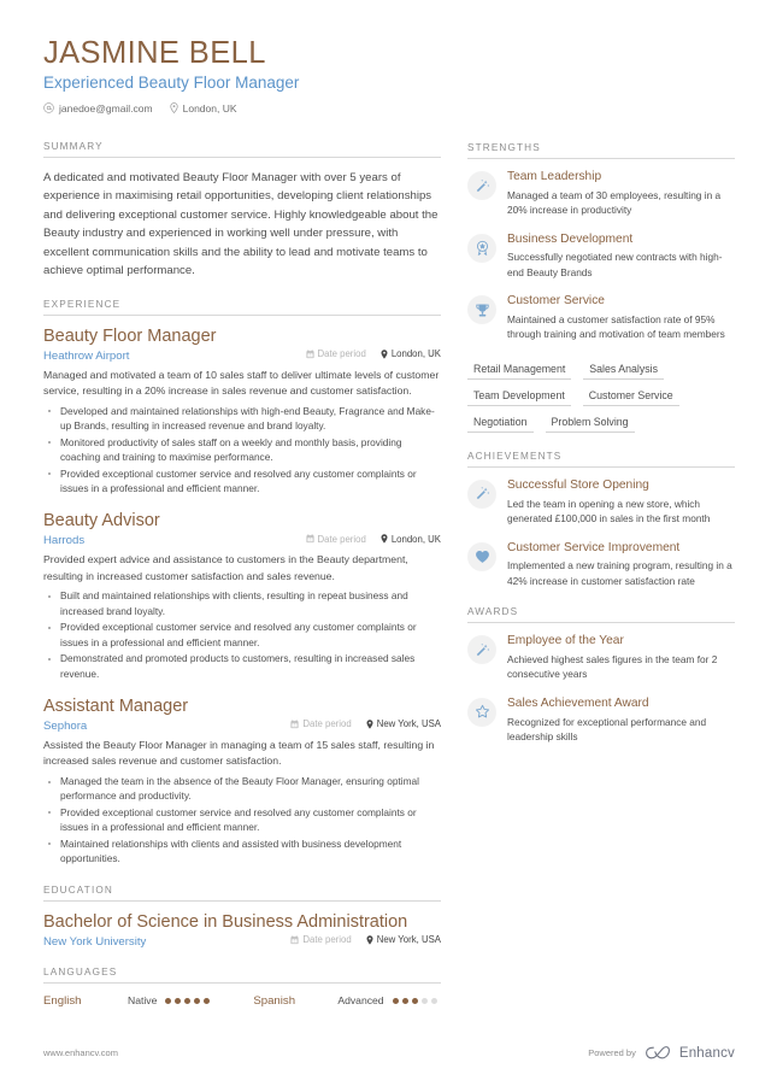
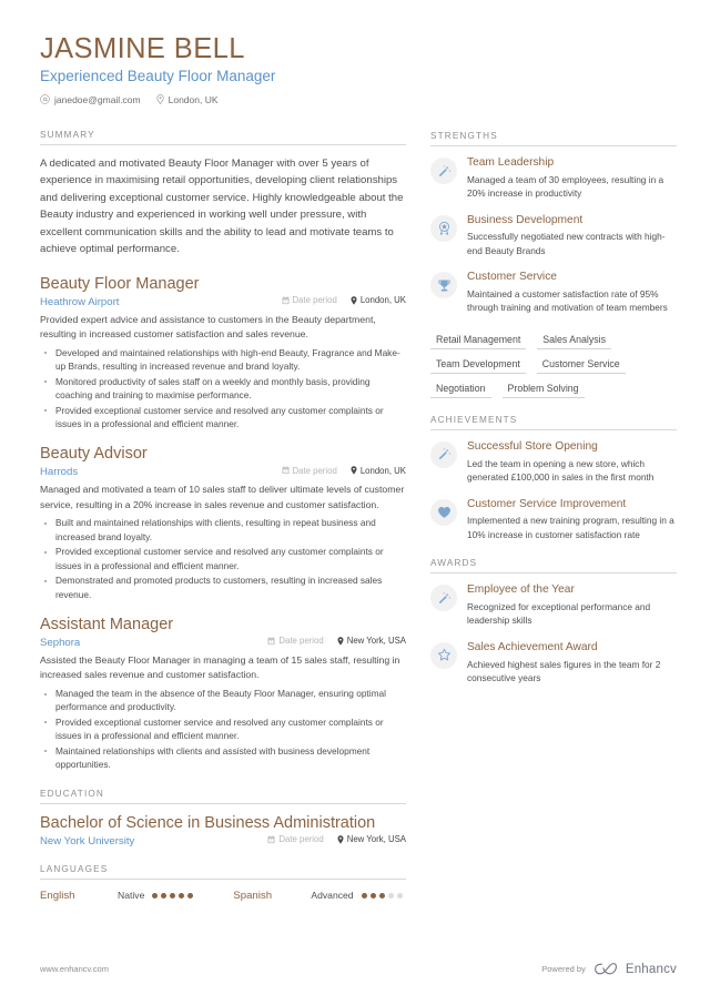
  JASMINE BELL
  Experienced Beauty Floor Manager
  janedoe@gmail.com
  London, UK
  SUMMARY
  A dedicated and motivated Beauty Floor Manager with over 5 years of experience in maximising retail opportunities, developing client relationships and delivering exceptional customer service. Highly knowledgeable about the Beauty industry and experienced in working well under pressure, with excellent communication skills and the ability to lead and motivate teams to achieve optimal performance.
- EXPERIENCE
  Beauty Floor Manager
  Heathrow Airport
  Date period
  London, UK
- Managed and motivated a team of 10 sales staff to deliver ultimate levels of customer service, resulting in a 20% increase in sales revenue and customer satisfaction.
+ Provided expert advice and assistance to customers in the Beauty department, resulting in increased customer satisfaction and sales revenue.
  Developed and maintained relationships with high-end Beauty, Fragrance and Make-up Brands, resulting in increased revenue and brand loyalty.
  Monitored productivity of sales staff on a weekly and monthly basis, providing coaching and training to maximise performance.
  Provided exceptional customer service and resolved any customer complaints or issues in a professional and efficient manner.
  Beauty Advisor
  Harrods
  Date period
  London, UK
- Provided expert advice and assistance to customers in the Beauty department, resulting in increased customer satisfaction and sales revenue.
+ Managed and motivated a team of 10 sales staff to deliver ultimate levels of customer service, resulting in a 20% increase in sales revenue and customer satisfaction.
  Built and maintained relationships with clients, resulting in repeat business and increased brand loyalty.
  Provided exceptional customer service and resolved any customer complaints or issues in a professional and efficient manner.
  Demonstrated and promoted products to customers, resulting in increased sales revenue.
  Assistant Manager
  Sephora
  Date period
  New York, USA
  Assisted the Beauty Floor Manager in managing a team of 15 sales staff, resulting in increased sales revenue and customer satisfaction.
  Managed the team in the absence of the Beauty Floor Manager, ensuring optimal performance and productivity.
  Provided exceptional customer service and resolved any customer complaints or issues in a professional and efficient manner.
  Maintained relationships with clients and assisted with business development opportunities.
  EDUCATION
  Bachelor of Science in Business Administration
  New York University
  Date period
  New York, USA
  LANGUAGES
  English
  Native
  Spanish
  Advanced
  STRENGTHS
  Team Leadership
  Managed a team of 30 employees, resulting in a 20% increase in productivity
  Business Development
  Successfully negotiated new contracts with high-end Beauty Brands
  Customer Service
  Maintained a customer satisfaction rate of 95% through training and motivation of team members
  Retail Management
  Sales Analysis
  Team Development
  Customer Service
  Negotiation
  Problem Solving
  ACHIEVEMENTS
  Successful Store Opening
  Led the team in opening a new store, which generated £100,000 in sales in the first month
  Customer Service Improvement
- Implemented a new training program, resulting in a 42% increase in customer satisfaction rate
+ Implemented a new training program, resulting in a 10% increase in customer satisfaction rate
  AWARDS
  Employee of the Year
- Achieved highest sales figures in the team for 2 consecutive years
+ Recognized for exceptional performance and leadership skills
  Sales Achievement Award
- Recognized for exceptional performance and leadership skills
+ Achieved highest sales figures in the team for 2 consecutive years
  www.enhancv.com
  Powered by
  Enhancv
